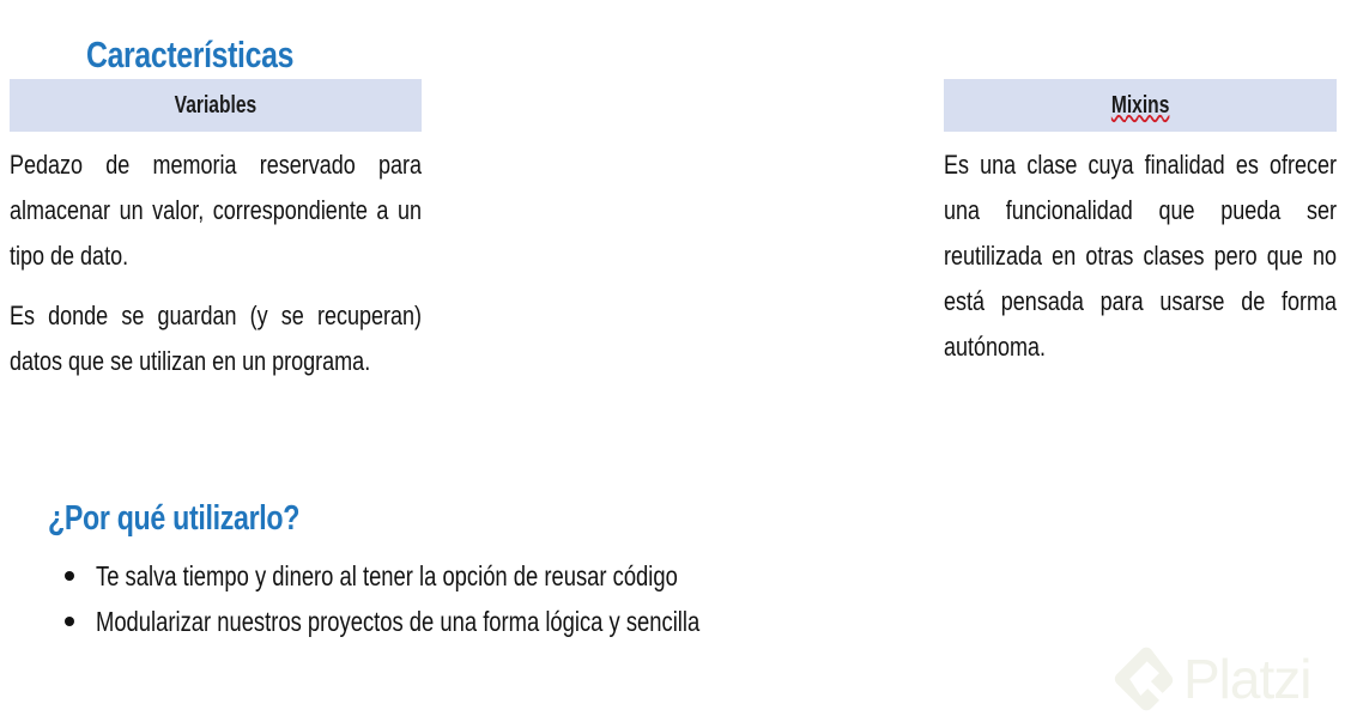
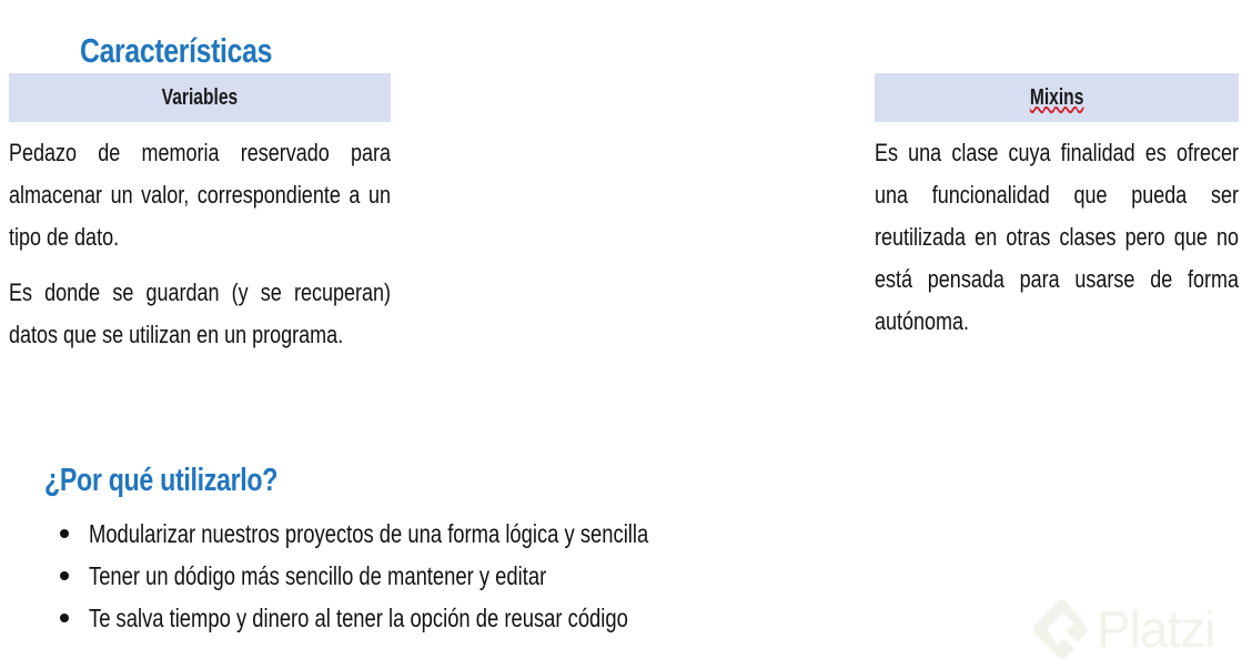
  Características
  Variables
  Pedazo de memoria reservado para almacenar un valor, correspondiente a un tipo de dato.
  Es donde se guardan (y se recuperan) datos que se utilizan en un programa.
  Mixins
  Es una clase cuya finalidad es ofrecer una funcionalidad que pueda ser reutilizada en otras clases pero que no está pensada para usarse de forma autónoma.
  ¿Por qué utilizarlo?
- Te salva tiempo y dinero al tener la opción de reusar código
+ Modularizar nuestros proyectos de una forma lógica y sencilla
+ Tener un dódigo más sencillo de mantener y editar
- Modularizar nuestros proyectos de una forma lógica y sencilla
+ Te salva tiempo y dinero al tener la opción de reusar código
